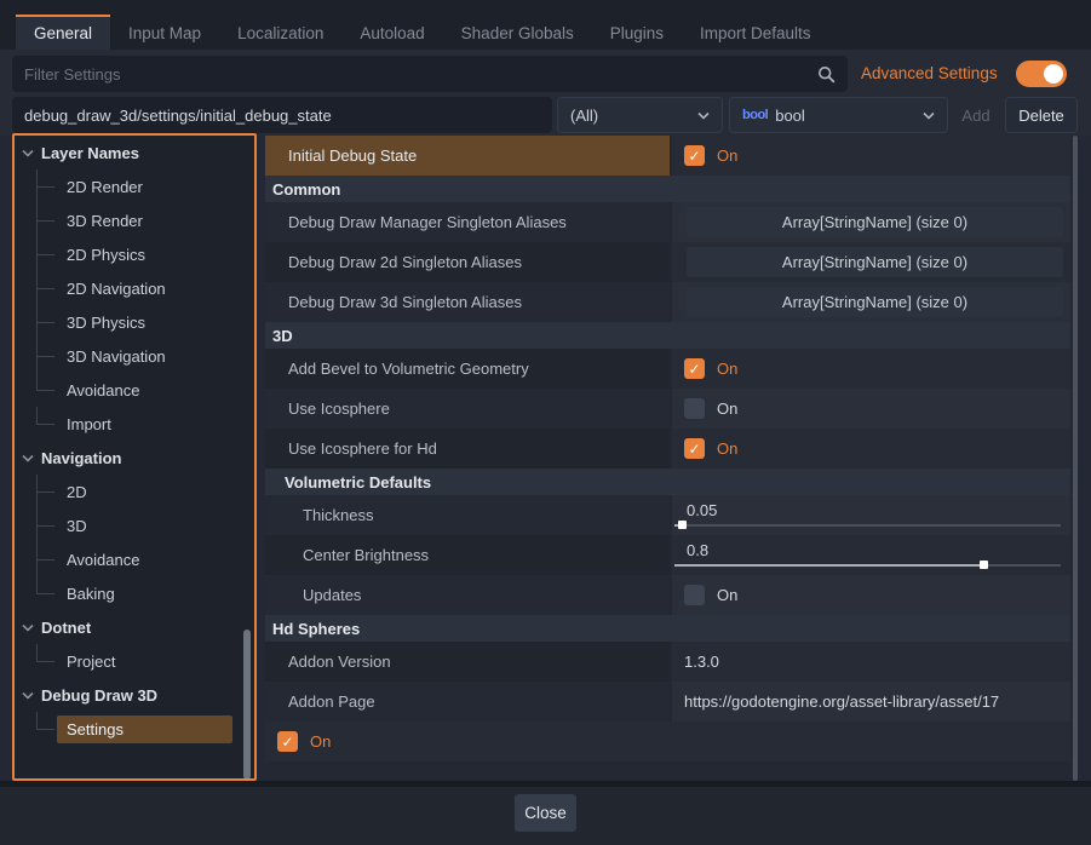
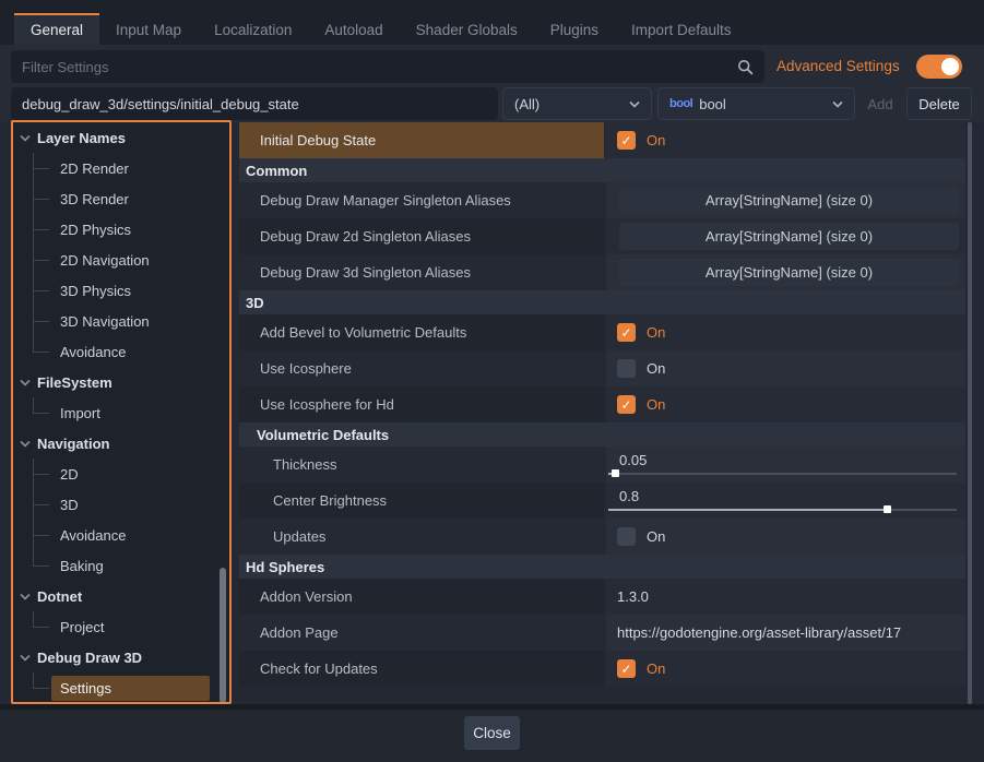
  General
  Input Map
  Localization
  Autoload
  Shader Globals
  Plugins
  Import Defaults
  Filter Settings
  Advanced Settings
  debug_draw_3d/settings/initial_debug_state
  (All)
  bool
  bool
  Add
  Delete
  Layer Names
  2D Render
  3D Render
  2D Physics
  2D Navigation
  3D Physics
  3D Navigation
  Avoidance
+ FileSystem
  Import
  Navigation
  2D
  3D
  Avoidance
  Baking
  Dotnet
  Project
  Debug Draw 3D
  Settings
  Initial Debug State
  ✓
  On
  Common
  Debug Draw Manager Singleton Aliases
  Array[StringName] (size 0)
  Debug Draw 2d Singleton Aliases
  Array[StringName] (size 0)
  Debug Draw 3d Singleton Aliases
  Array[StringName] (size 0)
  3D
- Add Bevel to Volumetric Geometry
+ Add Bevel to Volumetric Defaults
  ✓
  On
  Use Icosphere
  On
  Use Icosphere for Hd
  ✓
  On
  Volumetric Defaults
  Thickness
  0.05
  Center Brightness
  0.8
  Updates
  On
  Hd Spheres
  Addon Version
  1.3.0
  Addon Page
  https://godotengine.org/asset-library/asset/17
+ Check for Updates
  ✓
  On
  Close
